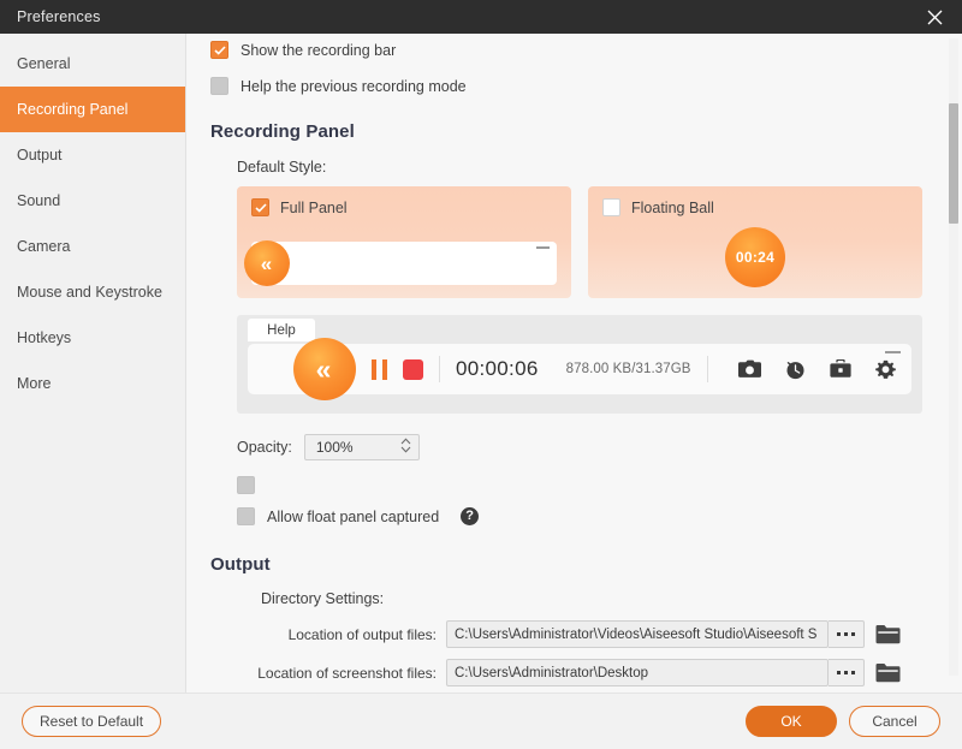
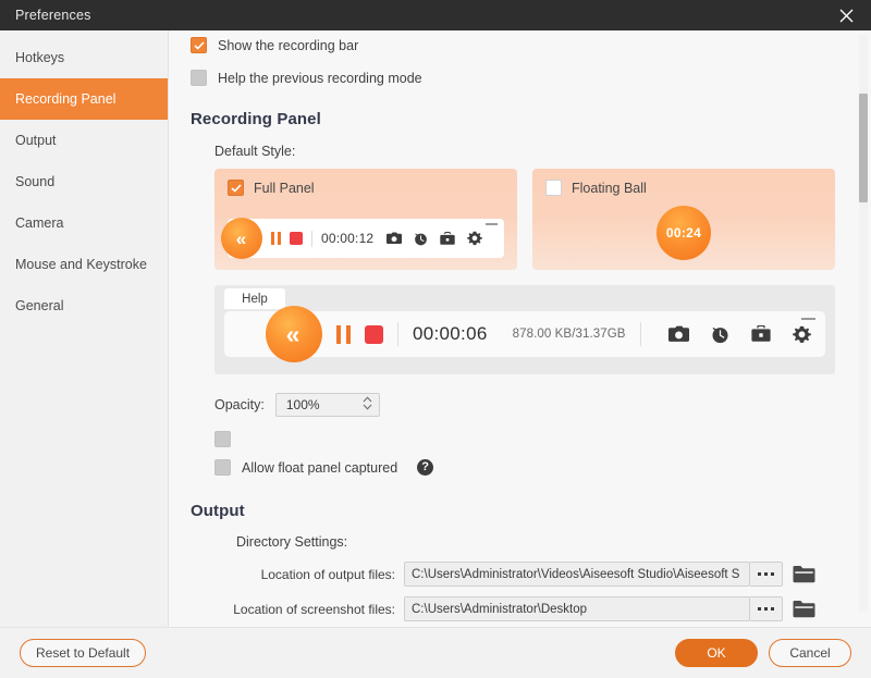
  Preferences
- General
+ Hotkeys
  Recording Panel
  Output
  Sound
  Camera
  Mouse and Keystroke
- Hotkeys
+ General
- More
  Show the recording bar
  Help the previous recording mode
  Recording Panel
  Default Style:
  Full Panel
  «
+ 00:00:12
  Floating Ball
  00:24
  Help
  «
  00:00:06
  878.00 KB/31.37GB
  Opacity:
  100%
  Allow float panel captured
  ?
  Output
  Directory Settings:
  Location of output files:
  C:\Users\Administrator\Videos\Aiseesoft Studio\Aiseesoft S
  Location of screenshot files:
  C:\Users\Administrator\Desktop
  Reset to Default
  OK
  Cancel
